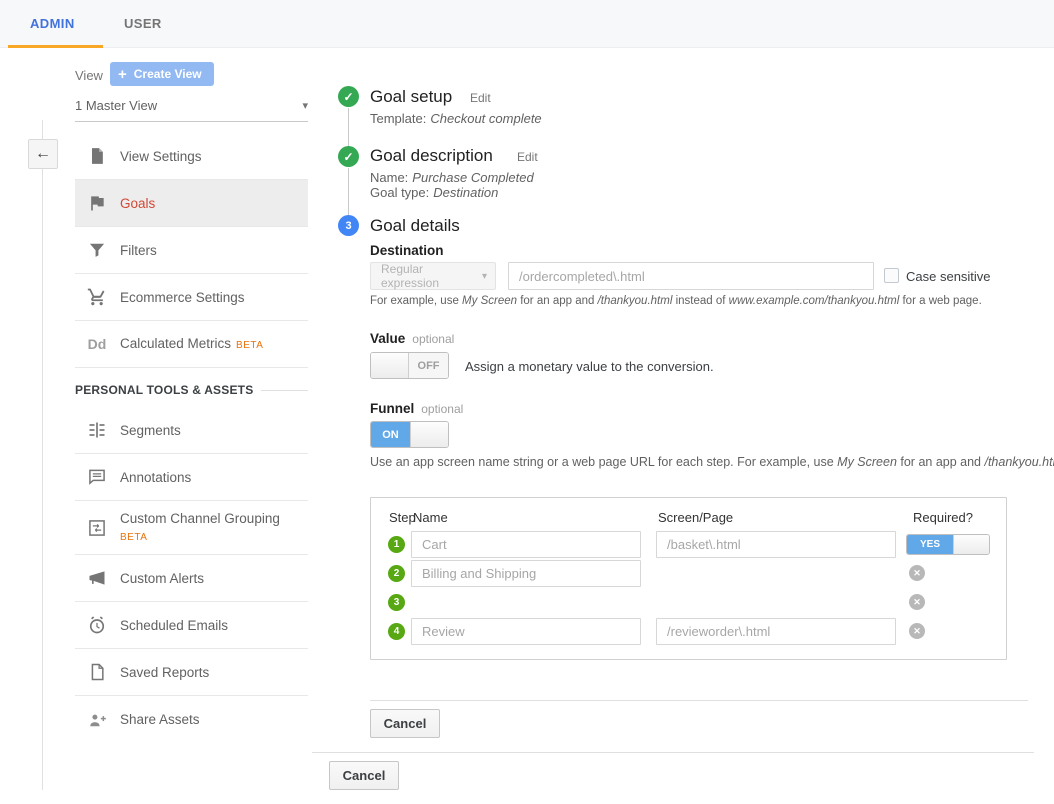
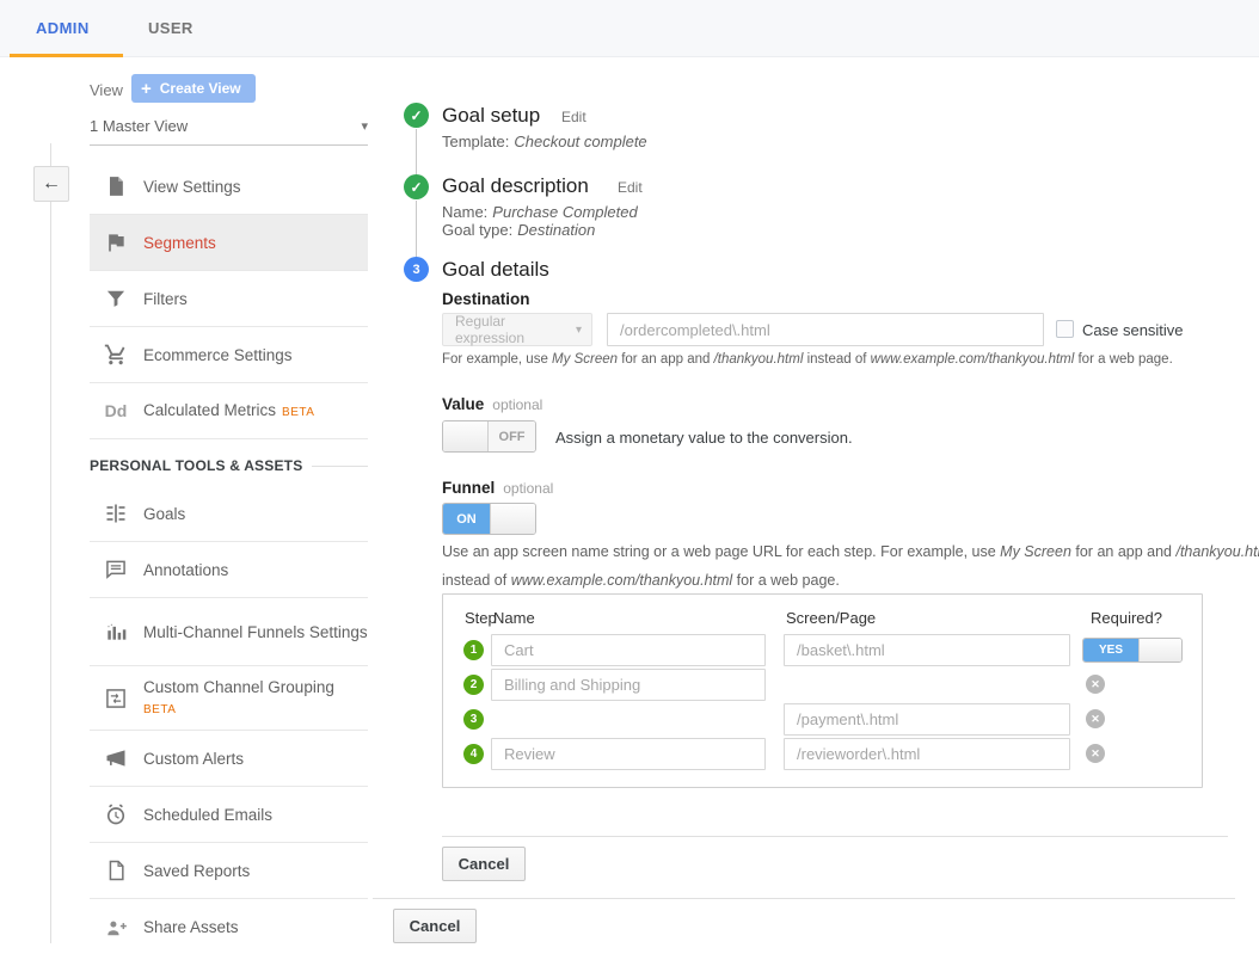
  ADMIN
  USER
  View
  +
  Create View
  1 Master View
  ▾
  ←
  View Settings
- Goals
+ Segments
  Filters
  Ecommerce Settings
  Dd
  Calculated Metrics BETA
  PERSONAL TOOLS & ASSETS
- Segments
+ Goals
  Annotations
+ Multi-Channel Funnels Settings
  Custom Channel Grouping
  BETA
  Custom Alerts
  Scheduled Emails
  Saved Reports
  Share Assets
  ✓
  Goal setup
  Edit
  Template: Checkout complete
  ✓
  Goal description
  Edit
  Name: Purchase Completed
  Goal type: Destination
  3
  Goal details
  Destination
  Regular expression
  ▾
  /ordercompleted\.html
  Case sensitive
  For example, use My Screen for an app and /thankyou.html instead of www.example.com/thankyou.html for a web page.
  Value optional
  OFF
  Assign a monetary value to the conversion.
  Funnel optional
  ON
  Use an app screen name string or a web page URL for each step. For example, use My Screen for an app and /thankyou.ht
+ instead of www.example.com/thankyou.html for a web page.
  Step
  Name
  Screen/Page
  Required?
  1
  Cart
  /basket\.html
  YES
  2
  Billing and Shipping
  ✕
  3
+ /payment\.html
  ✕
  4
  Review
  /revieworder\.html
  ✕
  Cancel
  Cancel
